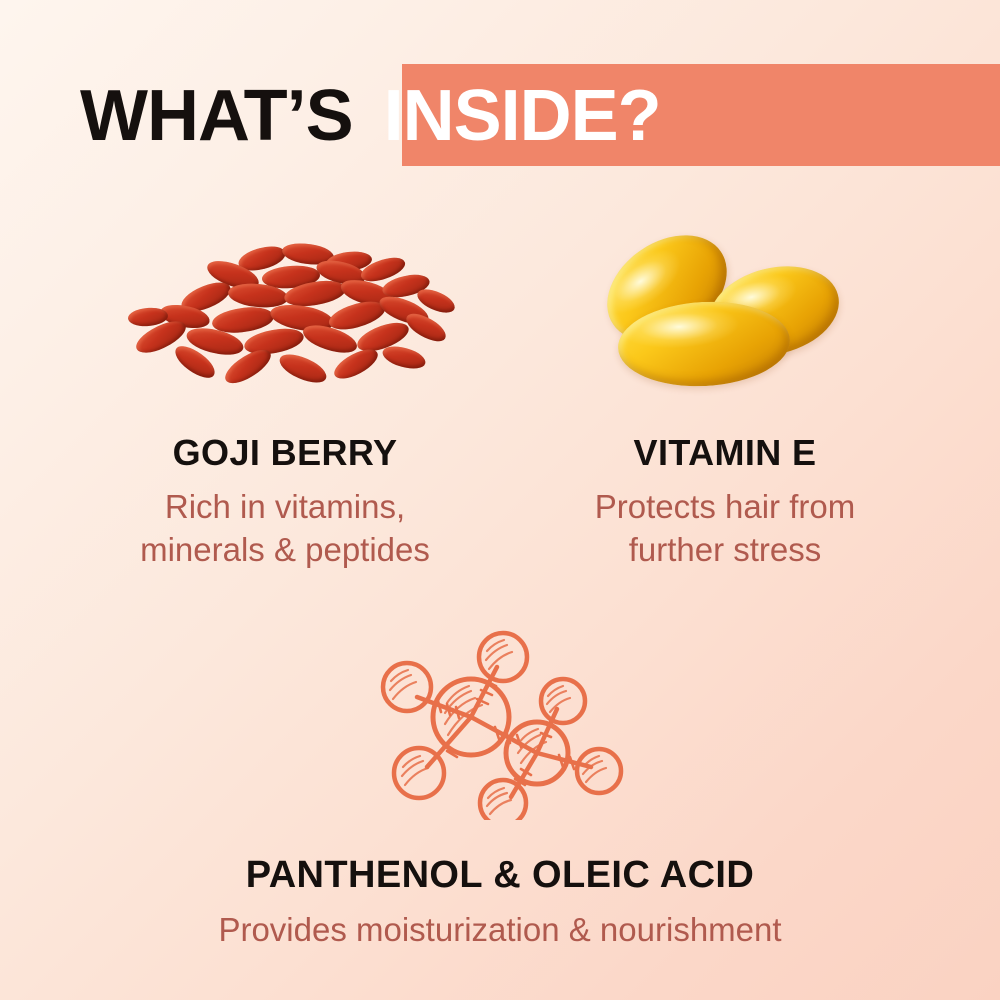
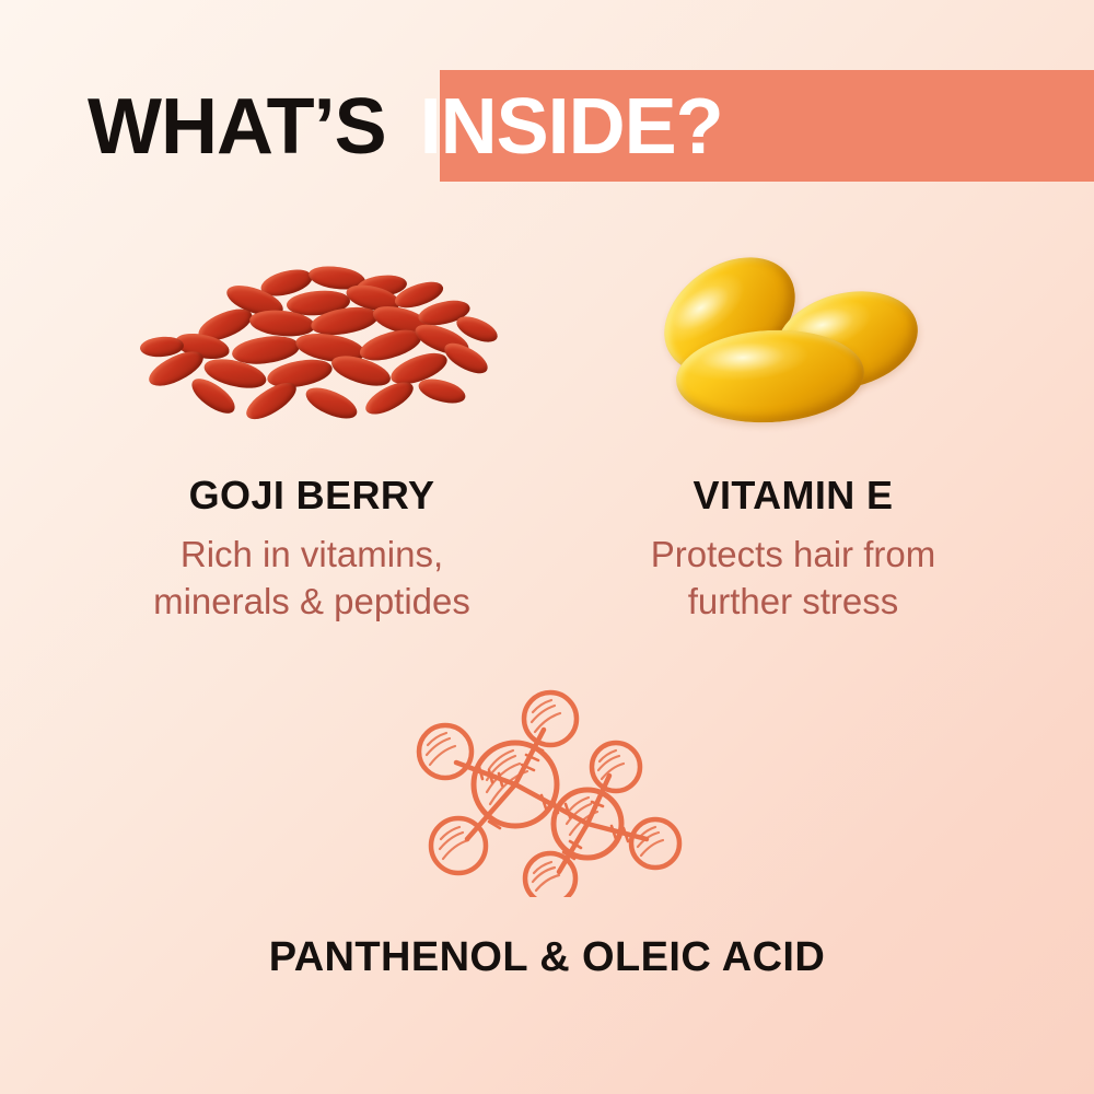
  WHAT’S INSIDE?
  GOJI BERRY
  Rich in vitamins,
  minerals & peptides
  VITAMIN E
  Protects hair from
  further stress
  PANTHENOL & OLEIC ACID
- Provides moisturization & nourishment
